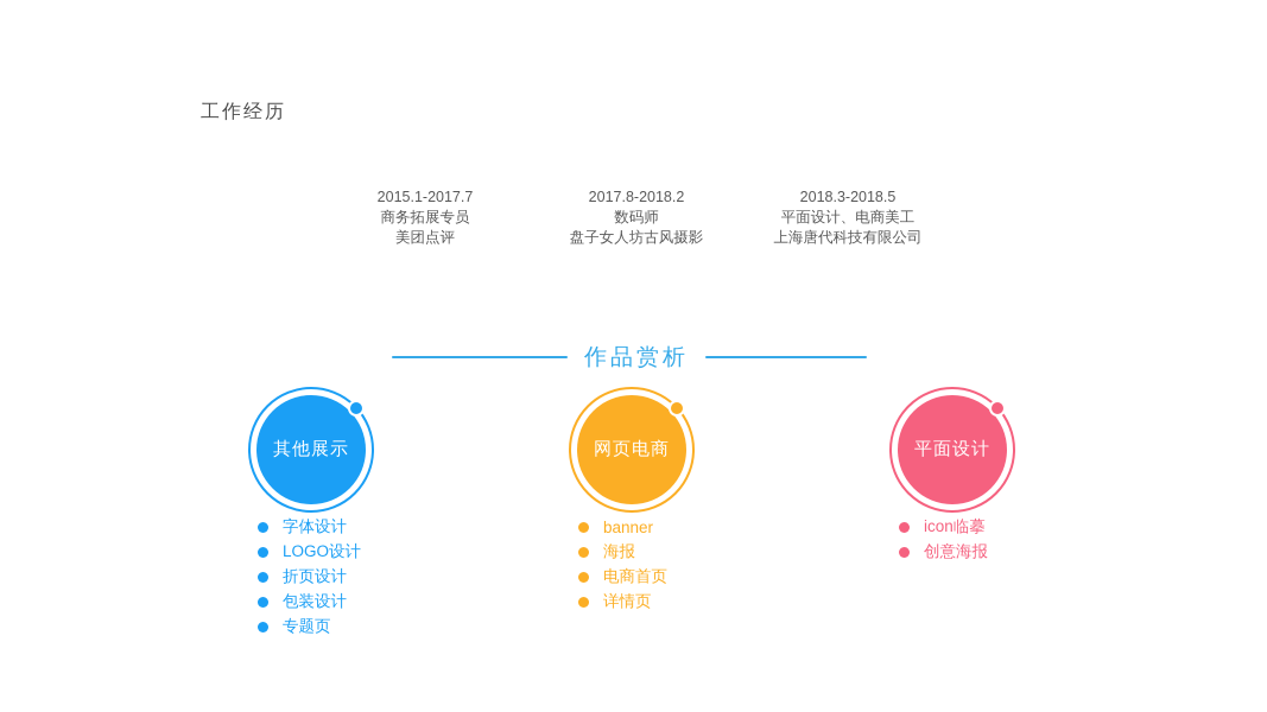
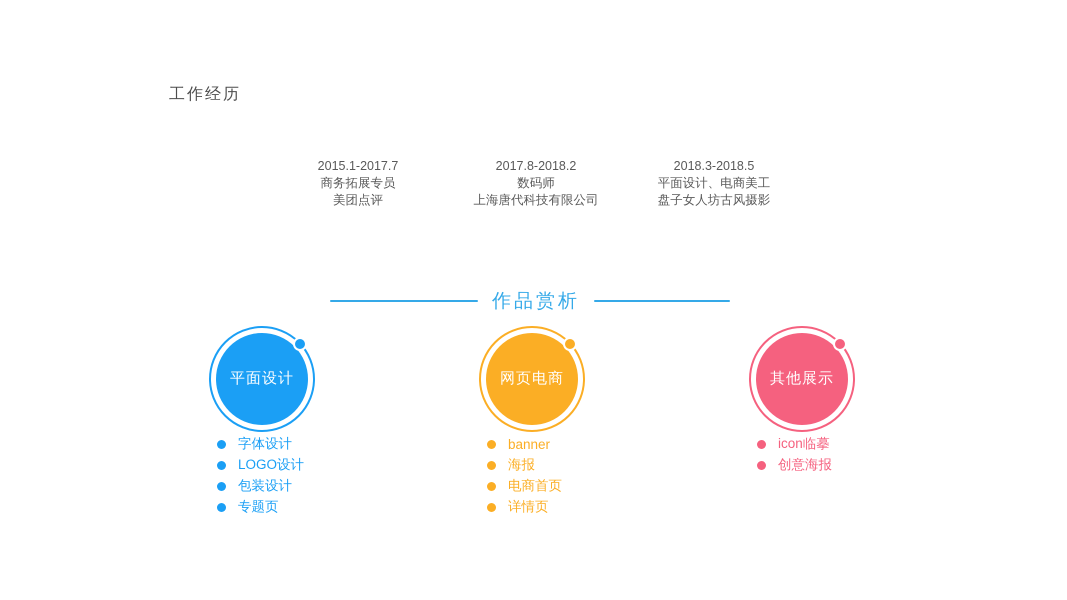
  工作经历
  2015.1-2017.7
  商务拓展专员
  美团点评
  2017.8-2018.2
  数码师
- 盘子女人坊古风摄影
+ 上海唐代科技有限公司
  2018.3-2018.5
  平面设计、电商美工
- 上海唐代科技有限公司
+ 盘子女人坊古风摄影
  作品赏析
- 其他展示
+ 平面设计
  字体设计
  LOGO设计
- 折页设计
  包装设计
  专题页
  网页电商
  banner
  海报
  电商首页
  详情页
- 平面设计
+ 其他展示
  icon临摹
  创意海报
